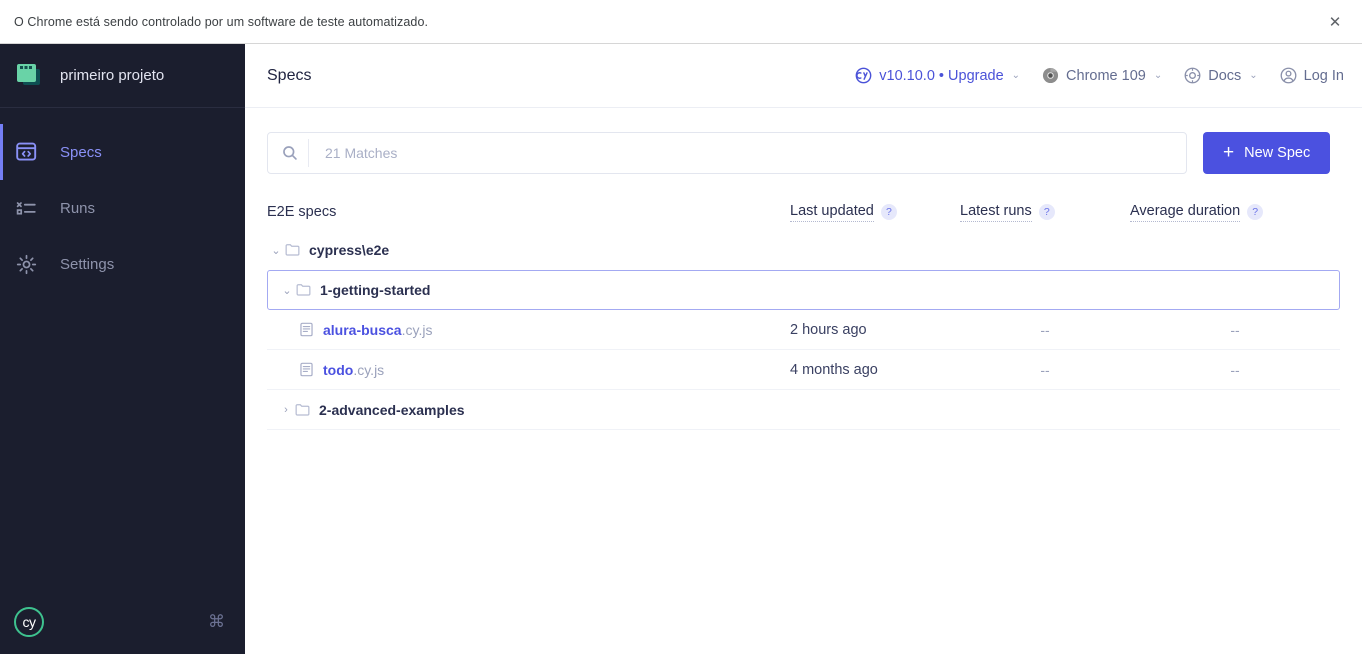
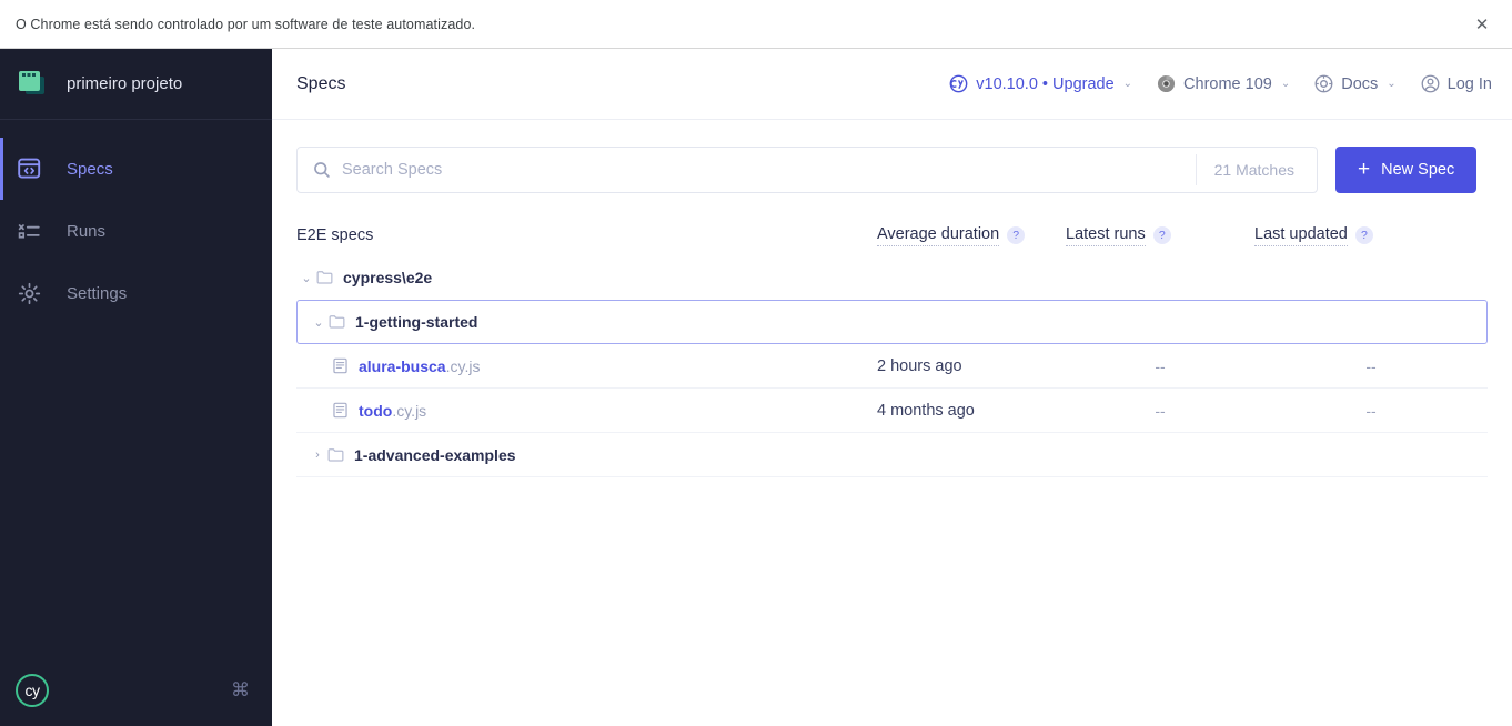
  O Chrome está sendo controlado por um software de teste automatizado.
  ✕
  primeiro projeto
  Specs
  Runs
  Settings
  cy
  ⌘
  Specs
  v10.10.0 • Upgrade
  ⌄
  Chrome 109
  ⌄
  Docs
  ⌄
  Log In
+ Search Specs
  21 Matches
  +
  New Spec
  E2E specs
- Last updated
+ Average duration
  ?
  Latest runs
  ?
- Average duration
+ Last updated
  ?
  ⌄
  cypress\e2e
  ⌄
  1-getting-started
  alura-busca
  .cy.js
  2 hours ago
  --
  --
  todo
  .cy.js
  4 months ago
  --
  --
  ›
- 2-advanced-examples
+ 1-advanced-examples
